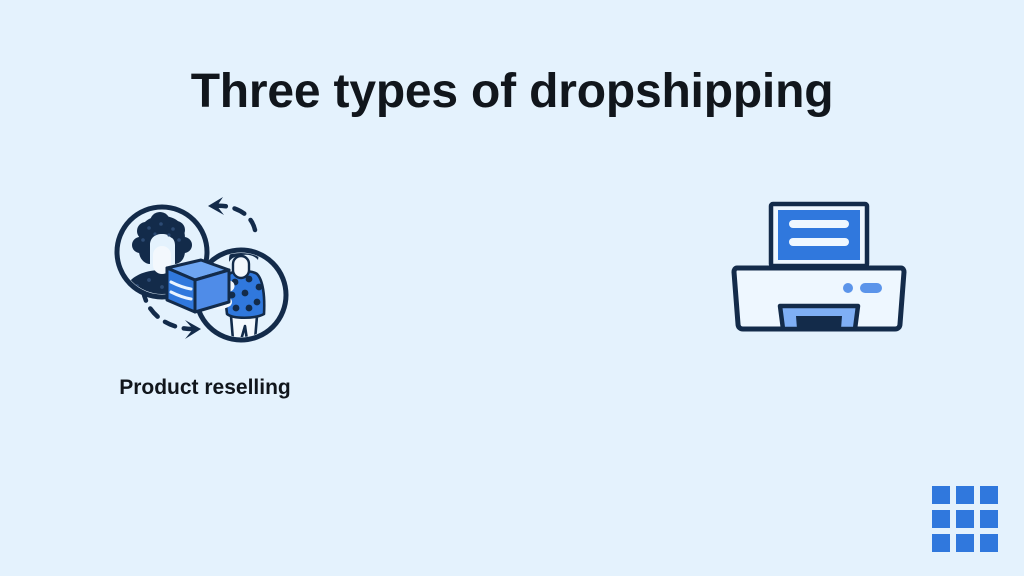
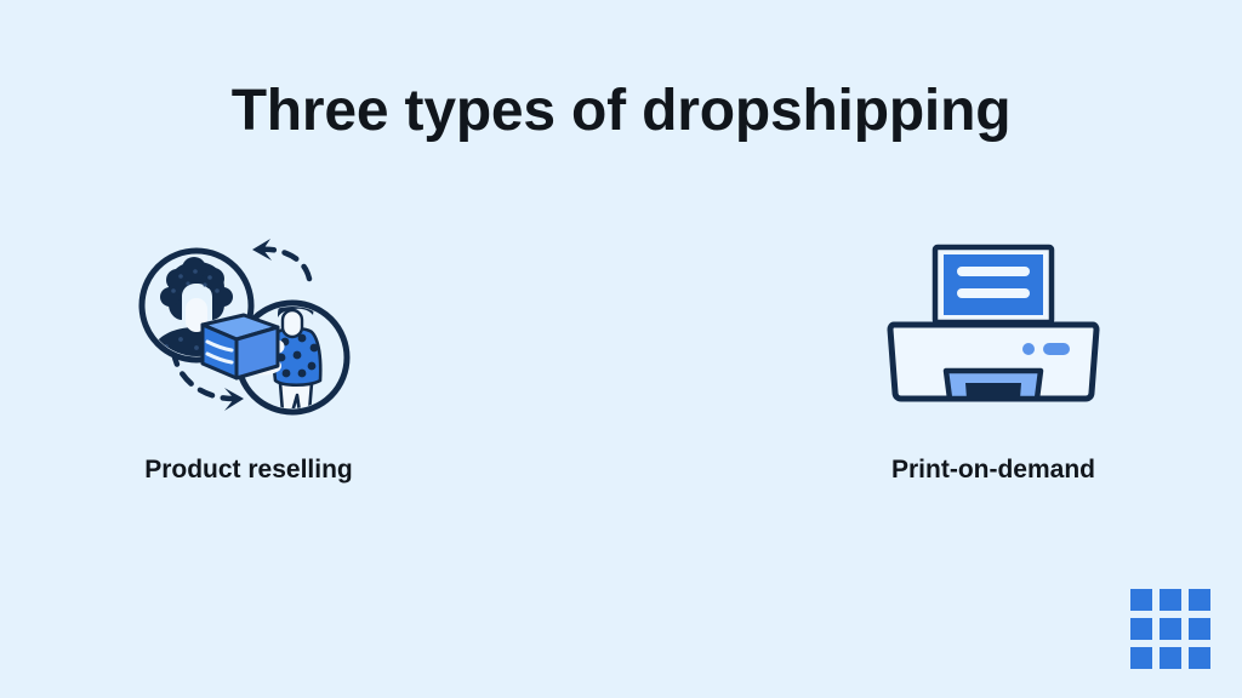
  Three types of dropshipping
  Product reselling
+ Print-on-demand
